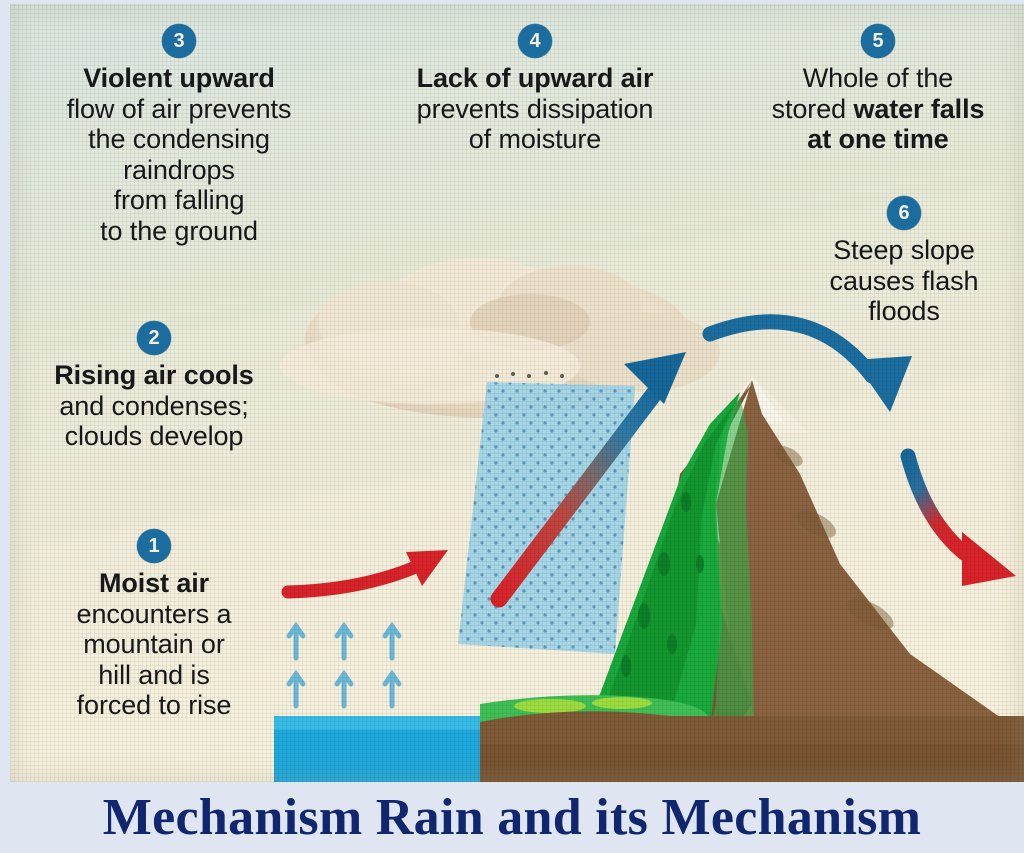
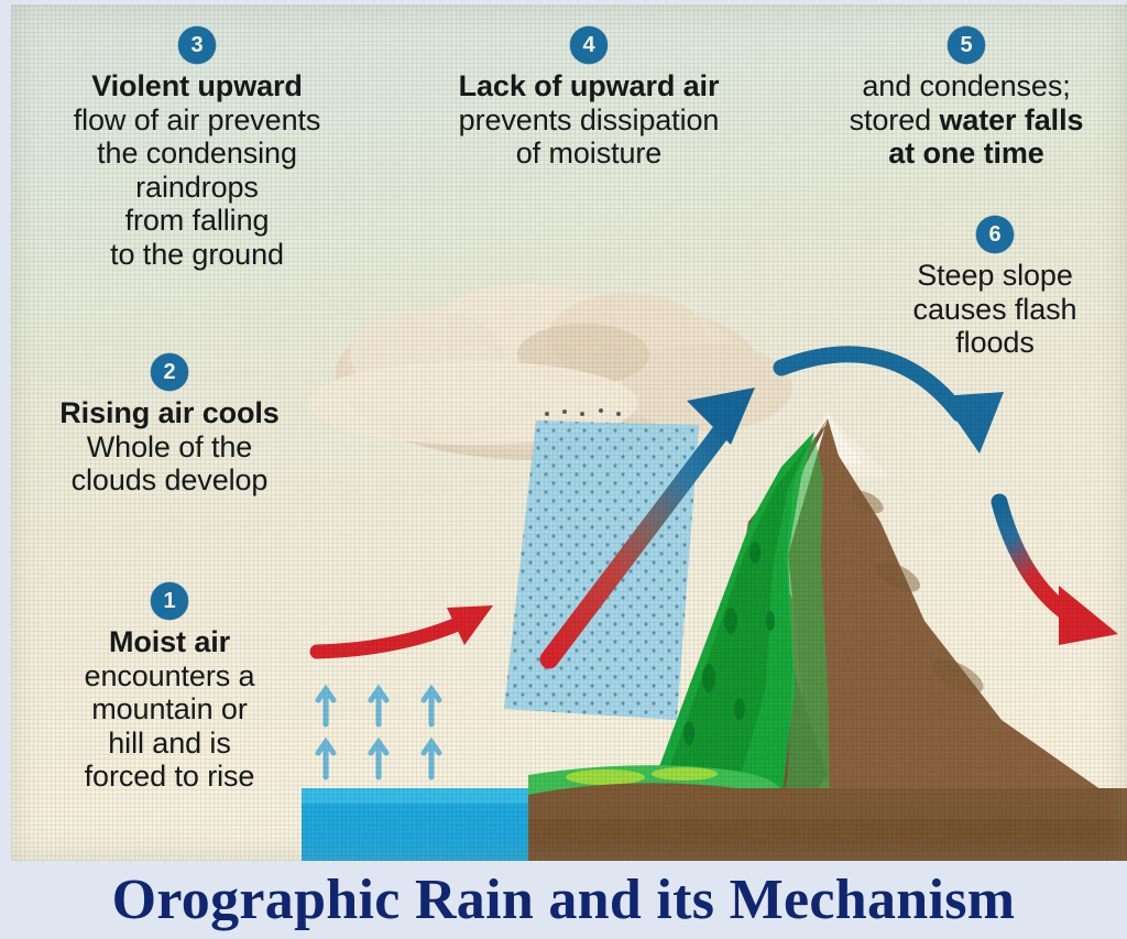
  1
  Moist air
  encounters a
  mountain or
  hill and is
  forced to rise
  2
  Rising air cools
- and condenses;
+ Whole of the
  clouds develop
  3
  Violent upward
  flow of air prevents
  the condensing
  raindrops
  from falling
  to the ground
  4
  Lack of upward air
  prevents dissipation
  of moisture
  5
- Whole of the
+ and condenses;
  stored water falls
  at one time
  6
  Steep slope
  causes flash
  floods
- Mechanism Rain and its Mechanism
+ Orographic Rain and its Mechanism
